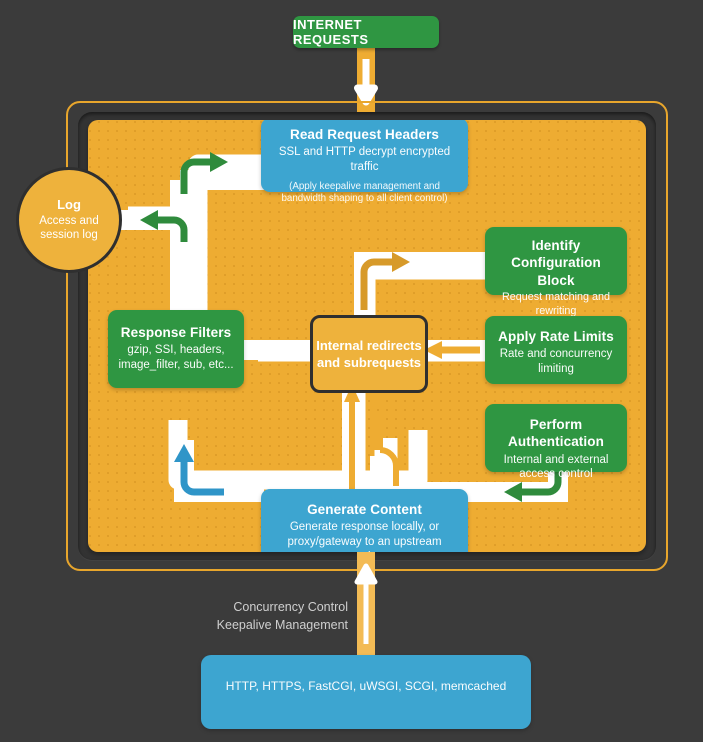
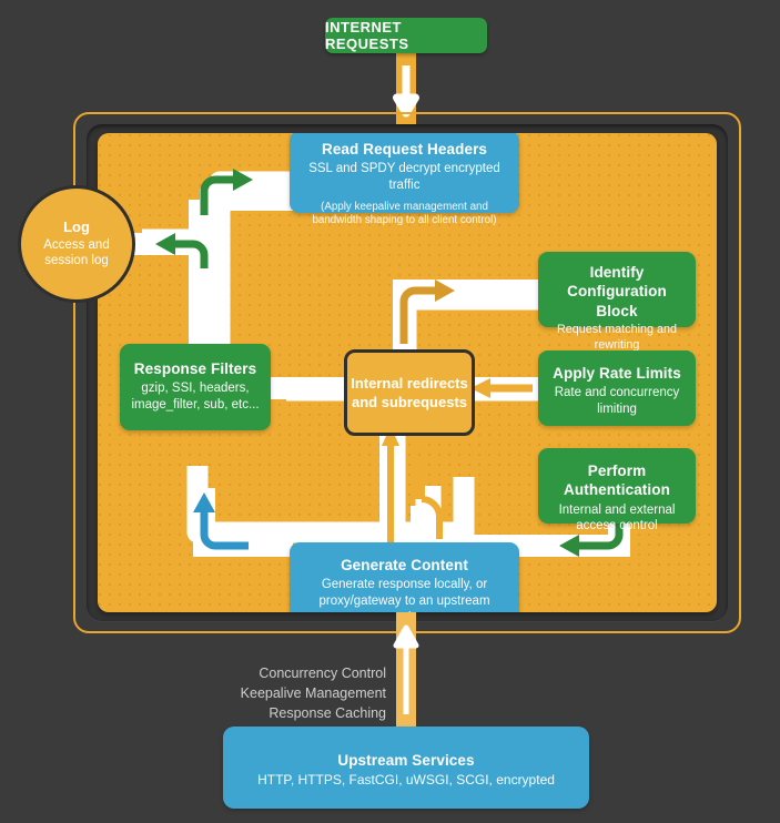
  INTERNET REQUESTS
  Read Request Headers
- SSL and HTTP decrypt encrypted traffic
+ SSL and SPDY decrypt encrypted traffic
  (Apply keepalive management and
  bandwidth shaping to all client control)
  Identify
  Configuration Block
  Request matching and rewriting
  Apply Rate Limits
  Rate and concurrency
  limiting
  Perform Authentication
  Internal and external
  access control
  Response Filters
  gzip, SSI, headers,
  image_filter, sub, etc...
  Internal redirects
  and subrequests
  Generate Content
  Generate response locally, or
  proxy/gateway to an upstream
  Log
  Access and
  session log
  Concurrency Control
  Keepalive Management
+ Response Caching
+ Upstream Services
- HTTP, HTTPS, FastCGI, uWSGI, SCGI, memcached
+ HTTP, HTTPS, FastCGI, uWSGI, SCGI, encrypted
